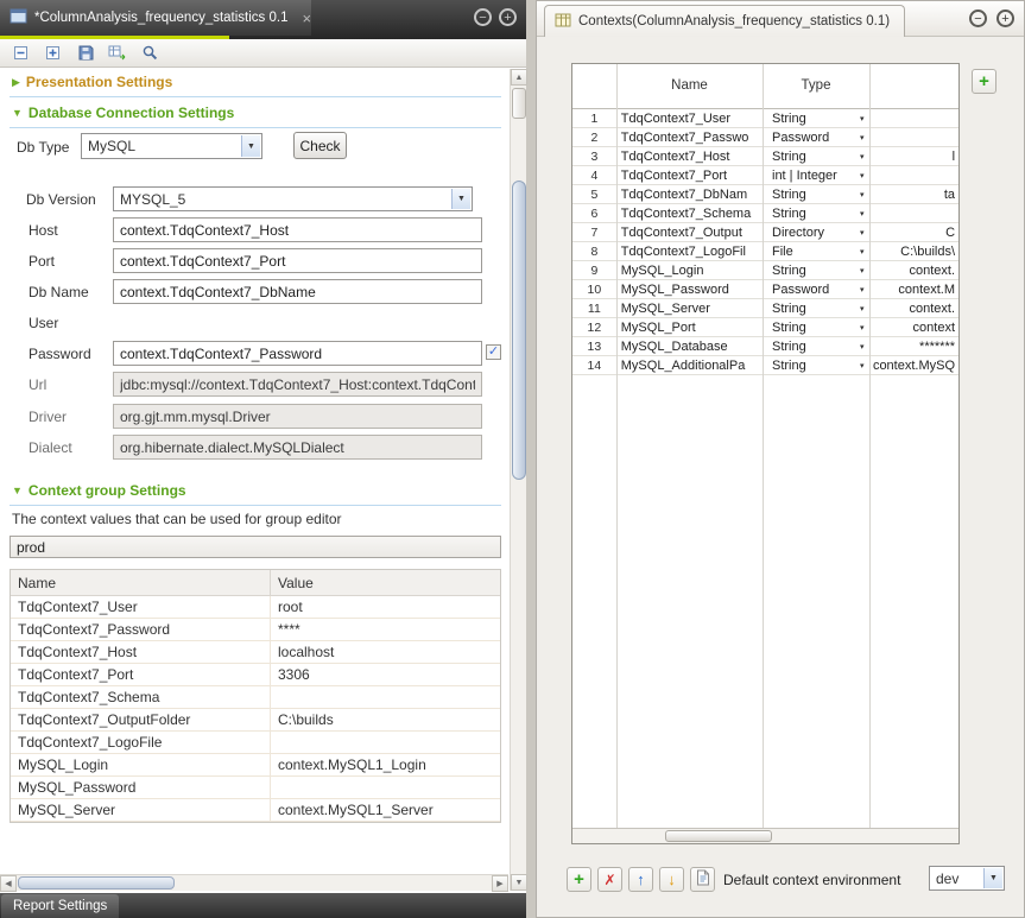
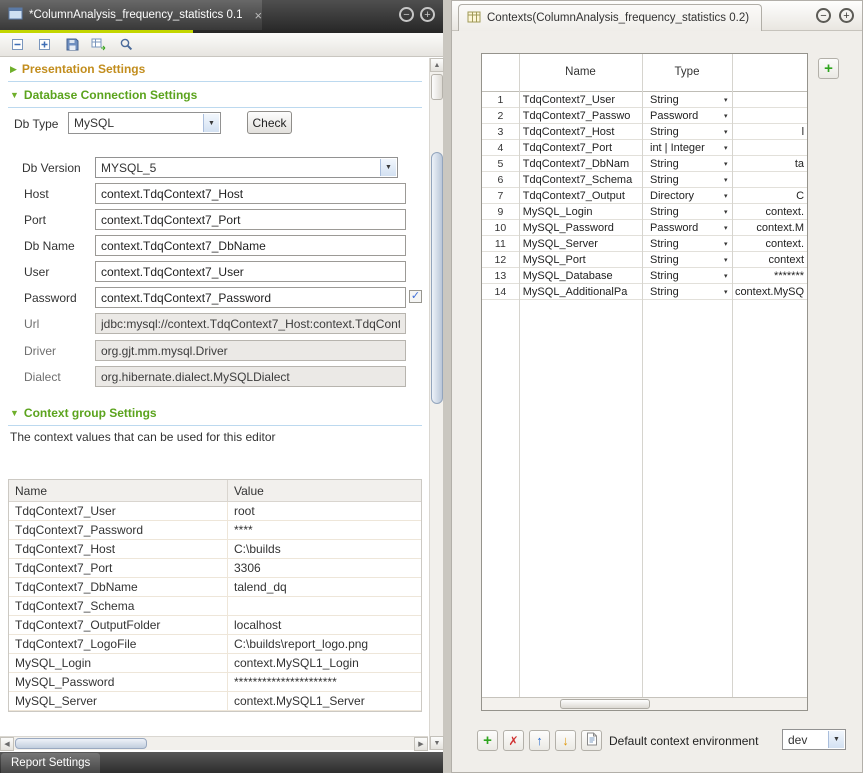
  *ColumnAnalysis_frequency_statistics 0.1
  ×
  −
  +
  ▶ Presentation Settings
  ▼ Database Connection Settings
  Db Type
  MySQL
  Check
  Db Version
  MYSQL_5
  Host
  context.TdqContext7_Host
  Port
  context.TdqContext7_Port
  Db Name
  context.TdqContext7_DbName
  User
+ context.TdqContext7_User
  Password
  context.TdqContext7_Password
  ✓
  Url
  jdbc:mysql://context.TdqContext7_Host:context.TdqCont
  Driver
  org.gjt.mm.mysql.Driver
  Dialect
  org.hibernate.dialect.MySQLDialect
  ▼ Context group Settings
- The context values that can be used for group editor
+ The context values that can be used for this editor
- prod
  Name
  Value
  TdqContext7_User
  root
  TdqContext7_Password
  ****
  TdqContext7_Host
- localhost
+ C:\builds
  TdqContext7_Port
  3306
+ TdqContext7_DbName
+ talend_dq
  TdqContext7_Schema
  TdqContext7_OutputFolder
- C:\builds
+ localhost
  TdqContext7_LogoFile
+ C:\builds\report_logo.png
  MySQL_Login
  context.MySQL1_Login
  MySQL_Password
+ **********************
  MySQL_Server
  context.MySQL1_Server
  Report Settings
- Contexts(ColumnAnalysis_frequency_statistics 0.1)
+ Contexts(ColumnAnalysis_frequency_statistics 0.2)
  −
  +
  Name
  Type
  1
  TdqContext7_User
  String
  2
  TdqContext7_Passwo
  Password
  3
  TdqContext7_Host
  String
  l
  4
  TdqContext7_Port
  int | Integer
  5
  TdqContext7_DbNam
  String
  ta
  6
  TdqContext7_Schema
  String
  7
  TdqContext7_Output
  Directory
  C
- 8
- TdqContext7_LogoFil
- File
- C:\builds\
  9
  MySQL_Login
  String
  context.
  10
  MySQL_Password
  Password
  context.M
  11
  MySQL_Server
  String
  context.
  12
  MySQL_Port
  String
  context
  13
  MySQL_Database
  String
  *******
  14
  MySQL_AdditionalPa
  String
  context.MySQ
  +
  +
  ✗
  ↑
  ↓
  Default context environment
  dev
